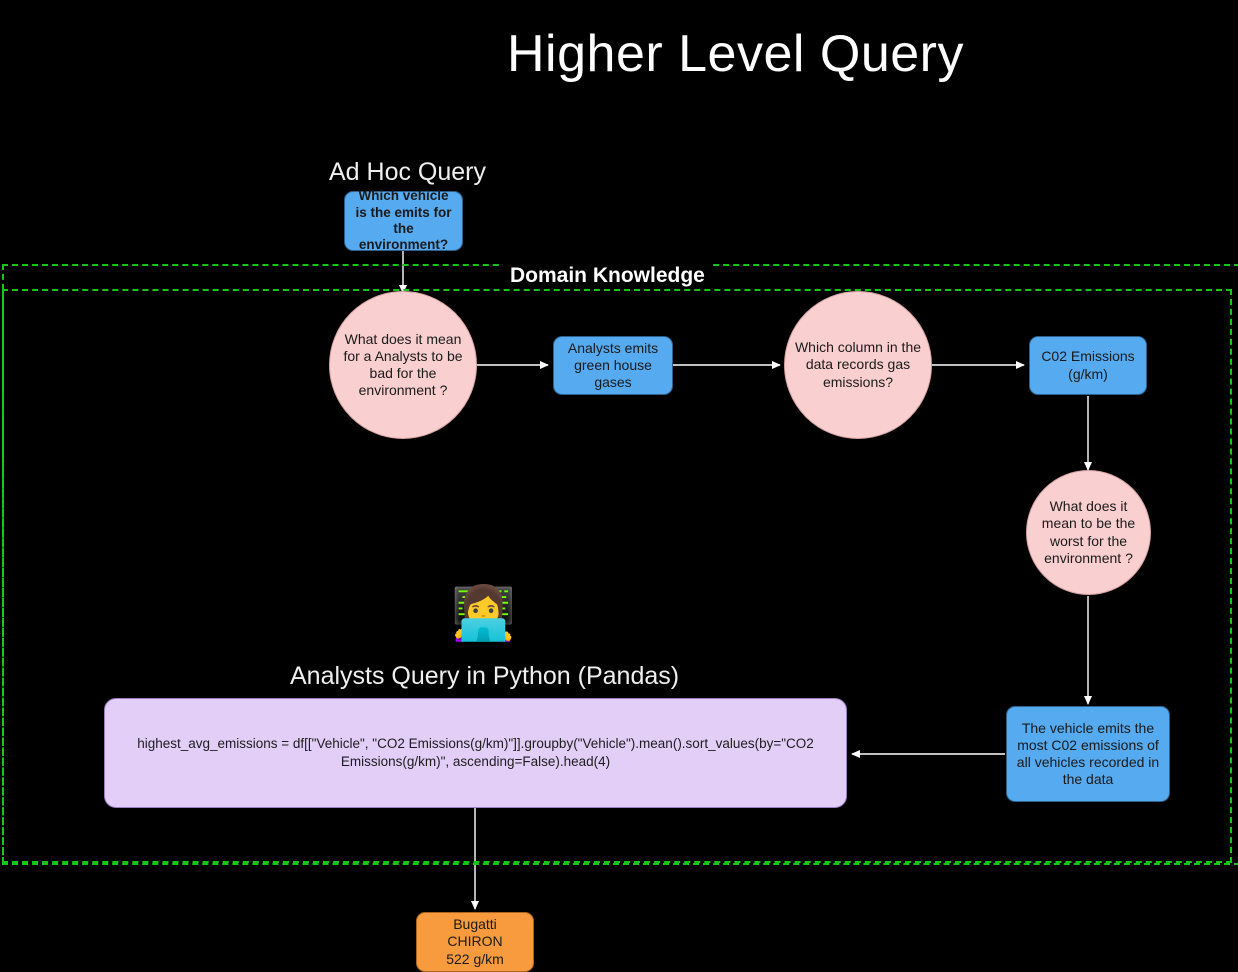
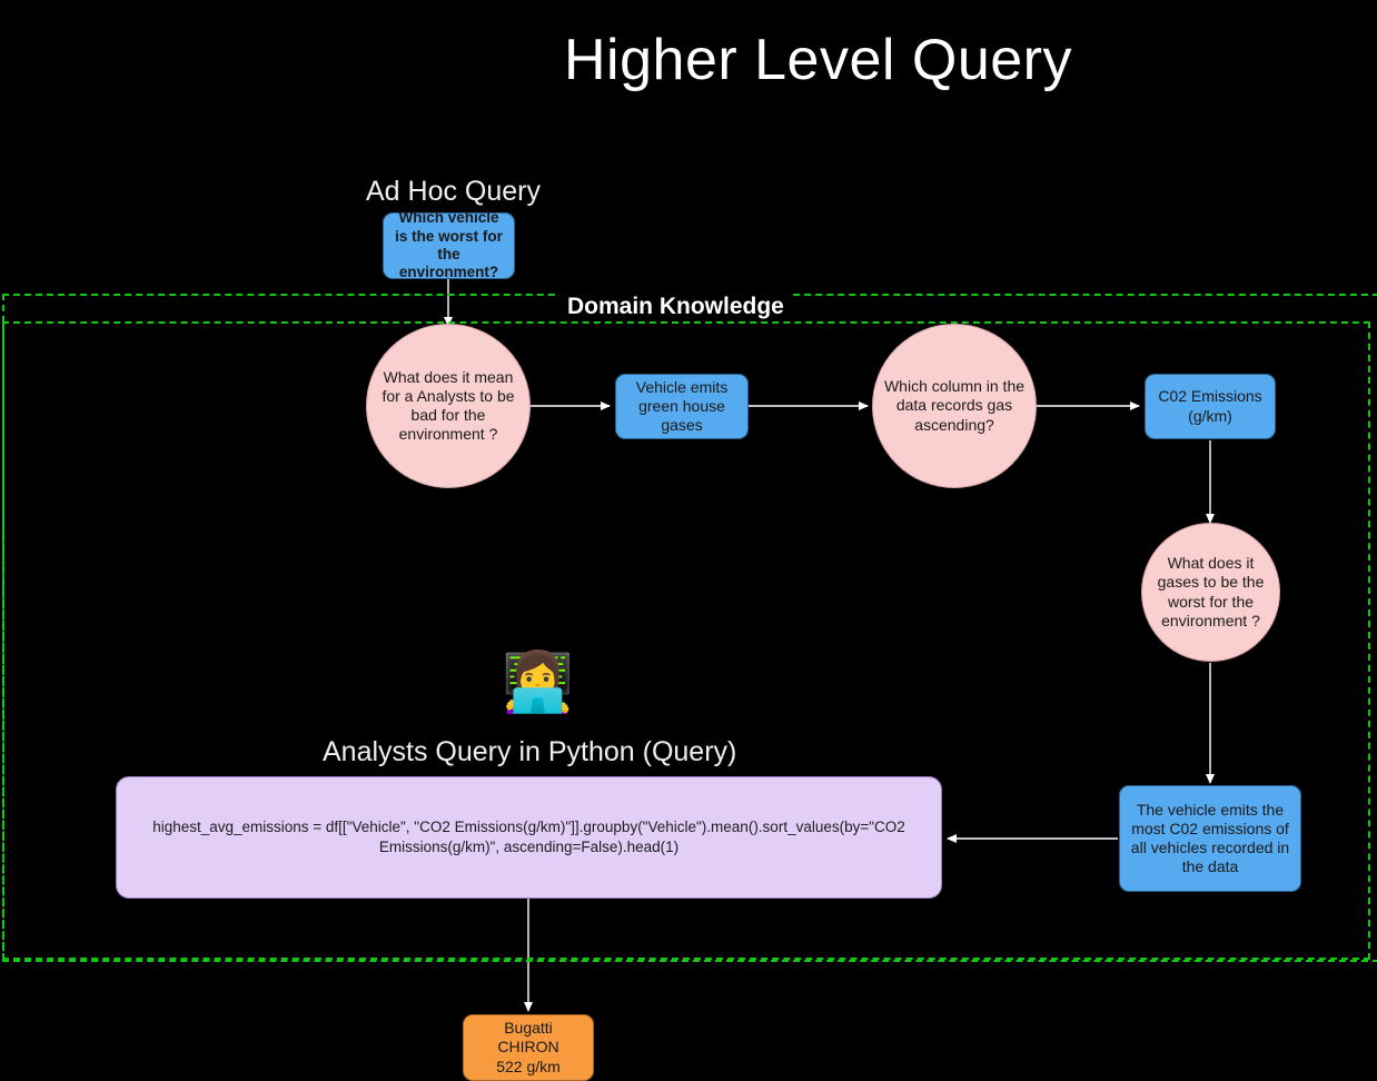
  Higher Level Query
  Ad Hoc Query
  Domain Knowledge
- Which vehicle is the emits for the environment?
+ Which vehicle is the worst for the environment?
  What does it mean for a Analysts to be bad for the environment ?
- Analysts emits green house gases
+ Vehicle emits green house gases
- Which column in the data records gas emissions?
+ Which column in the data records gas ascending?
  C02 Emissions (g/km)
- What does it mean to be the worst for the environment ?
+ What does it gases to be the worst for the environment ?
  The vehicle emits the most C02 emissions of all vehicles recorded in the data
  👩‍💻
- Analysts Query in Python (Pandas)
+ Analysts Query in Python (Query)
- highest_avg_emissions = df[["Vehicle", "CO2 Emissions(g/km)"]].groupby("Vehicle").mean().sort_values(by="CO2 Emissions(g/km)", ascending=False).head(4)
+ highest_avg_emissions = df[["Vehicle", "CO2 Emissions(g/km)"]].groupby("Vehicle").mean().sort_values(by="CO2 Emissions(g/km)", ascending=False).head(1)
  Bugatti CHIRON
  522 g/km
